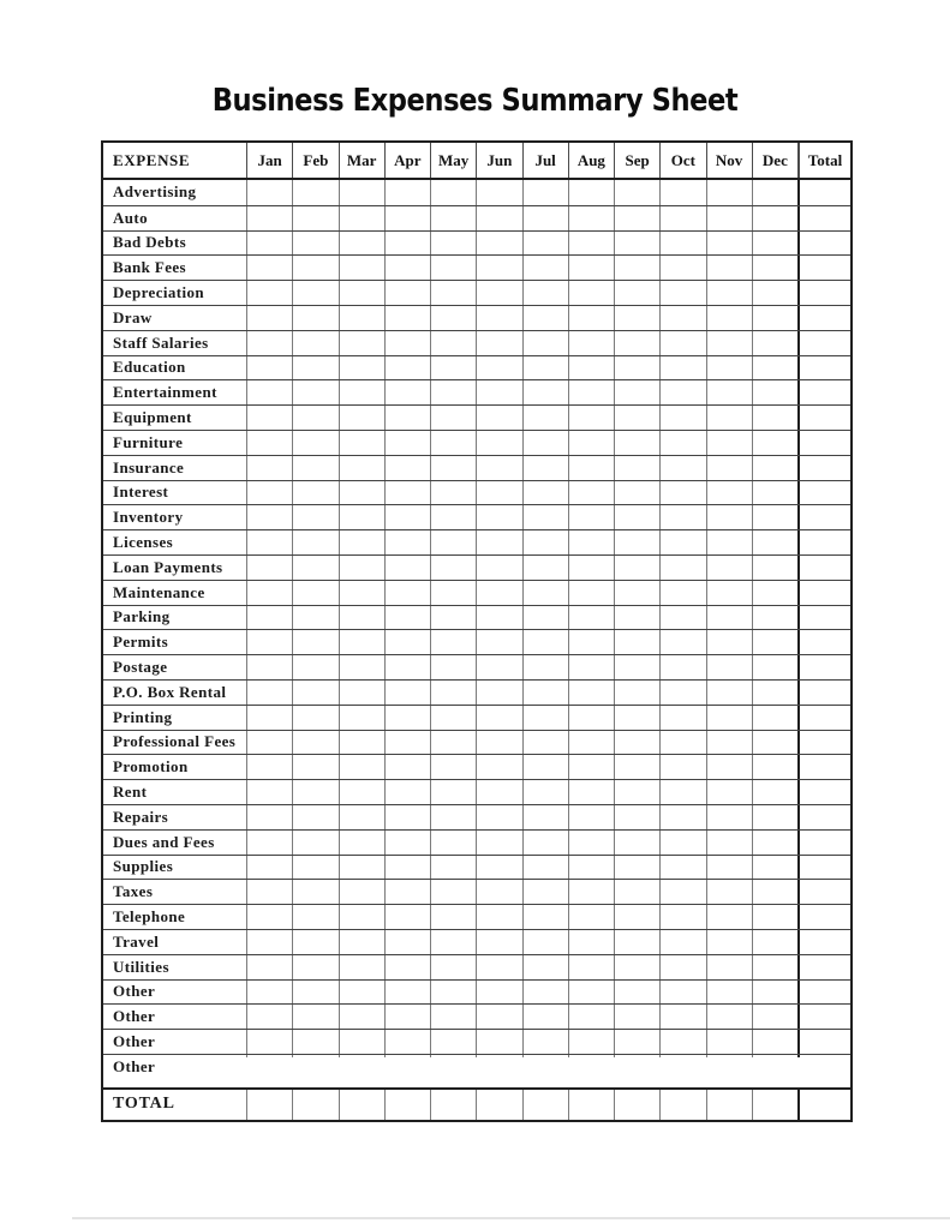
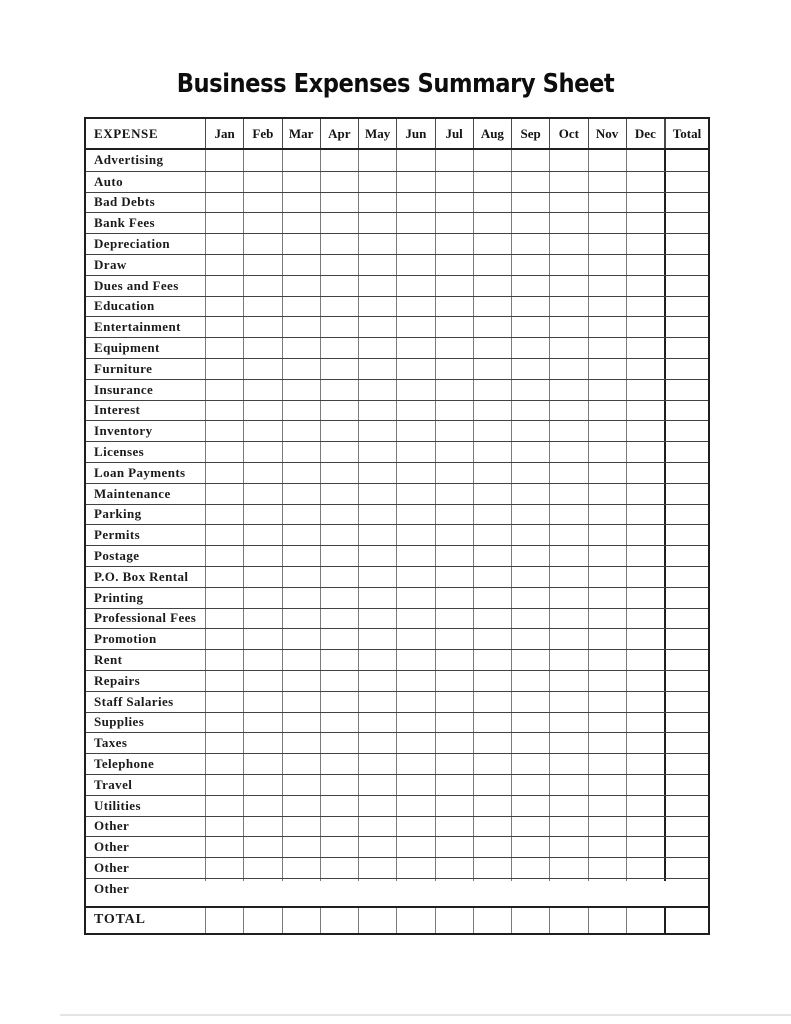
  Business Expenses Summary Sheet
  EXPENSE
  Jan
  Feb
  Mar
  Apr
  May
  Jun
  Jul
  Aug
  Sep
  Oct
  Nov
  Dec
  Total
  Advertising
  Auto
  Bad Debts
  Bank Fees
  Depreciation
  Draw
- Staff Salaries
+ Dues and Fees
  Education
  Entertainment
  Equipment
  Furniture
  Insurance
  Interest
  Inventory
  Licenses
  Loan Payments
  Maintenance
  Parking
  Permits
  Postage
  P.O. Box Rental
  Printing
  Professional Fees
  Promotion
  Rent
  Repairs
- Dues and Fees
+ Staff Salaries
  Supplies
  Taxes
  Telephone
  Travel
  Utilities
  Other
  Other
  Other
  Other
  TOTAL
